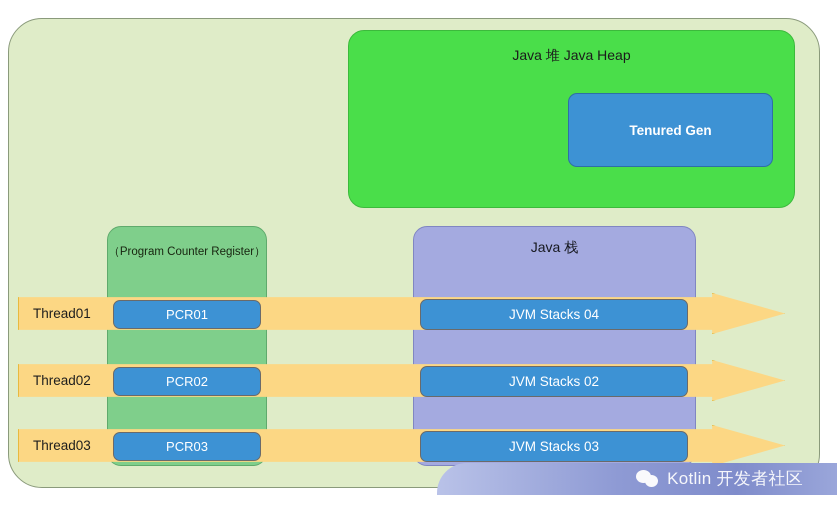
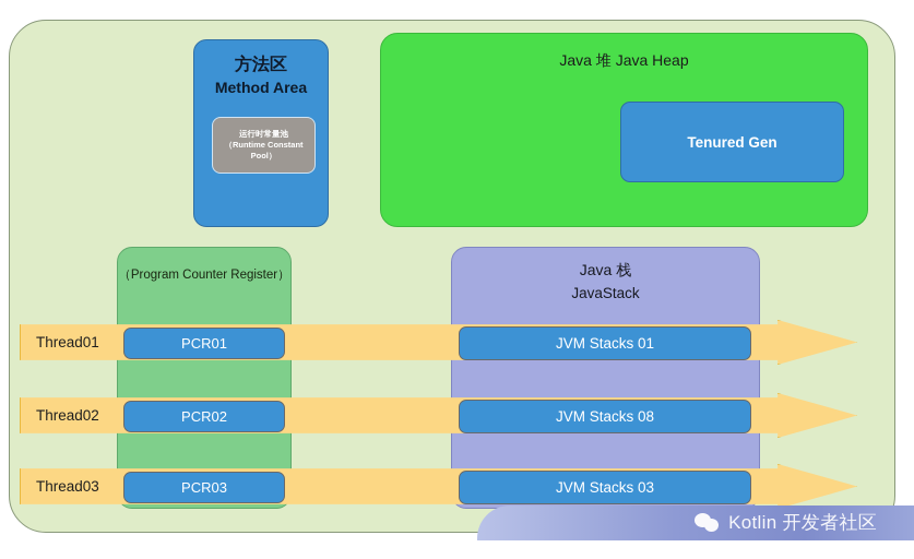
+ 方法区
+ Method Area
+ 运行时常量池
+ （Runtime Constant
+ Pool）
  Java 堆 Java Heap
  Tenured Gen
  （Program Counter Register）
  Java 栈
+ JavaStack
  Thread01
  PCR01
- JVM Stacks 04
+ JVM Stacks 01
  Thread02
  PCR02
- JVM Stacks 02
+ JVM Stacks 08
  Thread03
  PCR03
  JVM Stacks 03
  Kotlin 开发者社区
